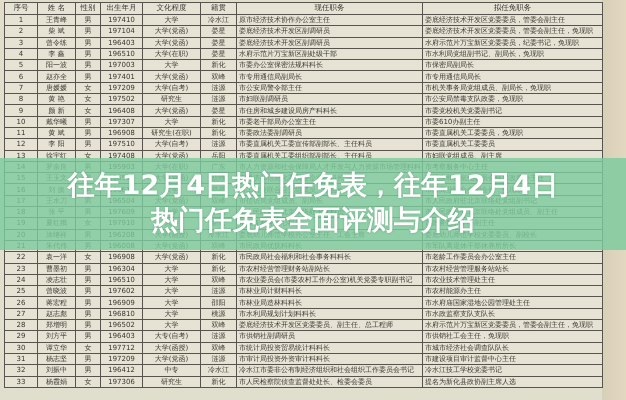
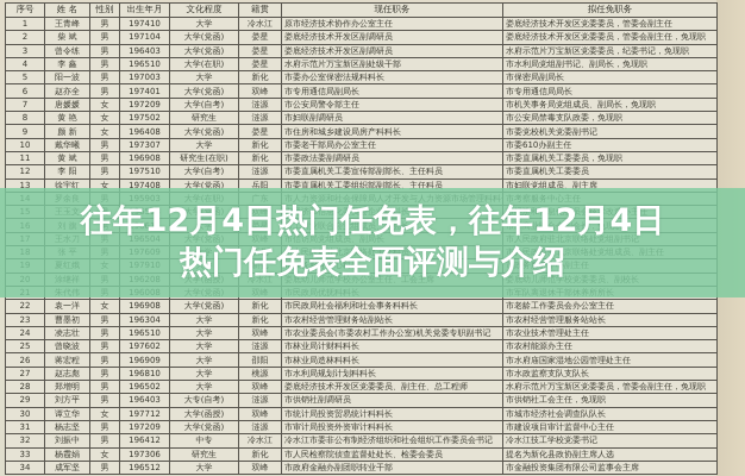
  序号	姓 名	性别	出生年月	文化程度	籍贯	现任职务	拟任免职务
  1	王青峰	男	197410	大学	冷水江	原市经济技术协作办公室主任	娄底经济技术开发区党委委员，管委会副主任
  2	柴 斌	男	197104	大学(党函)	娄星	娄底经济技术开发区副调研员	娄底经济技术开发区党委委员，管委会副主任，免现职
  3	曾令练	男	196403	大学(党函)	娄星	娄底经济技术开发区副调研员	水府示范片万宝新区党委委员，纪委书记，免现职
  4	李 鑫	男	196510	大学(在职)	娄星	水府示范片万宝新区副处级干部	市水利局党组副书记、副局长，免现职
  5	阳一波	男	197003	大学	新化	市委办公室保密法规科科长	市保密局副局长
  6	赵亦全	男	197401	大学(党函)	双峰	市专用通信局副局长	市专用通信局局长
  7	唐媛媛	女	197209	大学(自考)	涟源	市公安局警令部主任	市机关事务局党组成员、副局长，免现职
  8	黄 艳	女	197502	研究生	涟源	市妇联副调研员	市公安局禁毒支队政委，免现职
  9	颜 新	女	196408	大学(党函)	娄星	市住房和城乡建设局房产科科长	市委党校机关党委副书记
  10	戴华曦	男	197307	大学	新化	市委老干部局办公室主任	市委610办副主任
  11	黄 斌	男	196908	研究生(在职)	新化	市委政法委副调研员	市委直属机关工委委员，免现职
  12	李 阳	男	197510	大学(自考)	涟源	市委直属机关工委宣传部副部长、主任科员	市委直属机关工委委员
  13	徐宇红	女	197408	大学(党函)	岳阳	市委直属机关工委组织部副部长、主任科员	市妇联党组成员、副主席
  14		男	195903	大学(在职)		市人力资源和社会保障局人才开发与人力资源市场管理科科	市考察服务中心主任
  15	王玉文	男	196508	大学(党函)	双峰	市经济和信息化委员会企业科科长	市经济和信息化委员会技术改造办主任
  16	刘 旗	男	196611	大学	娄星	市工商业联合会党组成员、副会长	市工商业联合会副会长，免现职
  17		男	196504	大学(党函)	双峰	市信访局党组成员、副局长	市人民政府驻北京联络处党组副书记
  18		男	197609	大学	新化	市人民政府驻北京联络处主任科员	市人民政府驻北京联络处党组成员、副主任
  19	夏红娥		197910	大学	新化	市政务服务中心科长	市政务服务中心副主任
  20	涂继祥	男	196208	大学(函授)	冷水江	娄底幼儿师范学校办公室主任、工会主席	娄底幼儿师范学校党委委员、副校长
  21	朱代伟	男	196008	大学(党函)	双峰	市民政局优抚科科长	市军队离退休干部休养所所长
  23	曹墨初	男	196304	大学	新化	市农村经营管理财务站副站长	市农村经营管理服务站站长
  24	凌志壮	男	196510	大学	双峰	市农业委员会(市委农村工作办公室)机关党委专职副书记	市农业技术管理处主任
  25	曾晓波	男	197602	大学	涟源	市林业局计财科科长	市农村能源办主任
  26	蒋宏程	男	196909	大学	邵阳	市林业局造林科科长	市水府庙国家湿地公园管理处主任
  27	赵志彪	男	196810	大学	桃源	市水利局规划计划科科长	市水政监察支队支队长
  28	郑增明	男	196502	大学	双峰	娄底经济技术开发区党委委员、副主任、总工程师	水府示范片万宝新区党委委员，管委会副主任，免现职
  29	刘方平	男	196403	大专(自考)	涟源	市供销社副调研员	市供销社工会主任，免现职
  30	谭立华	女	197712	大学(函授)	双峰	市统计局投资贸易统计科科长	市城市经济社会调查队队长
  31	杨志坚	男	197209	大学(党函)	涟源	市审计局投资外资审计科科长	市建设项目审计监督中心主任
  32	刘振中	男	196412	中专	冷水江	冷水江市委非公有制经济组织和社会组织工作委员会书记	冷水江技工学校党委书记
  33	杨霞娟	女	197306	研究生	新化	市人民检察院侦查监督处处长、检委会委员	提名为新化县政协副主席人选
+ 34	成军坚	男	196512	大学	双峰	市政府金融办副团职转业干部	市金融投资集团有限公司监事会主席
  往年12月4日热门任免表，往年12月4日
  热门任免表全面评测与介绍
